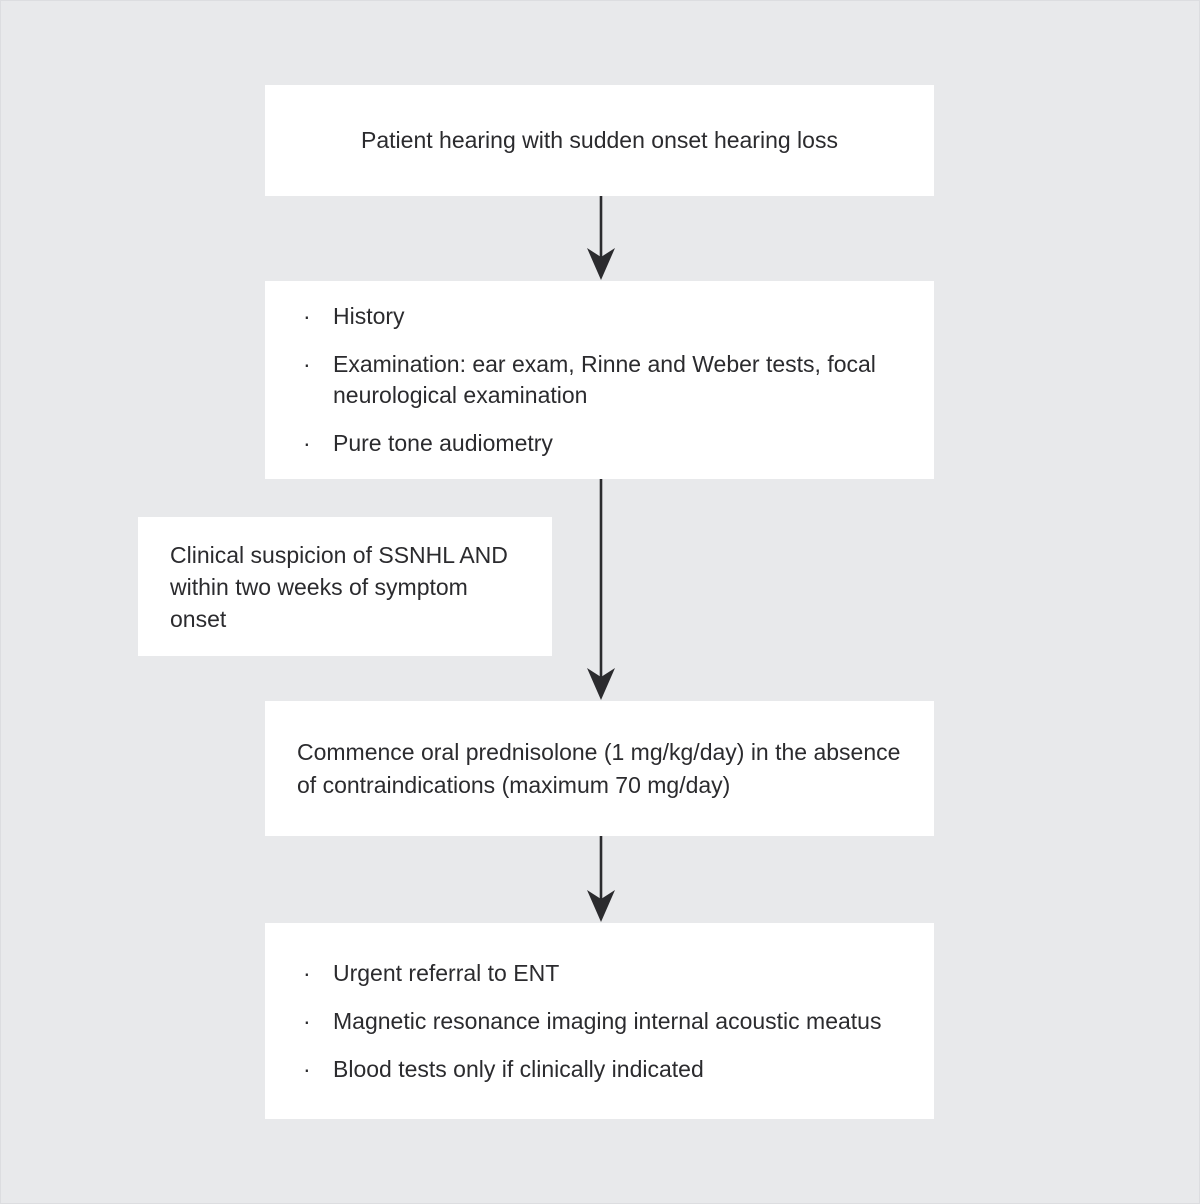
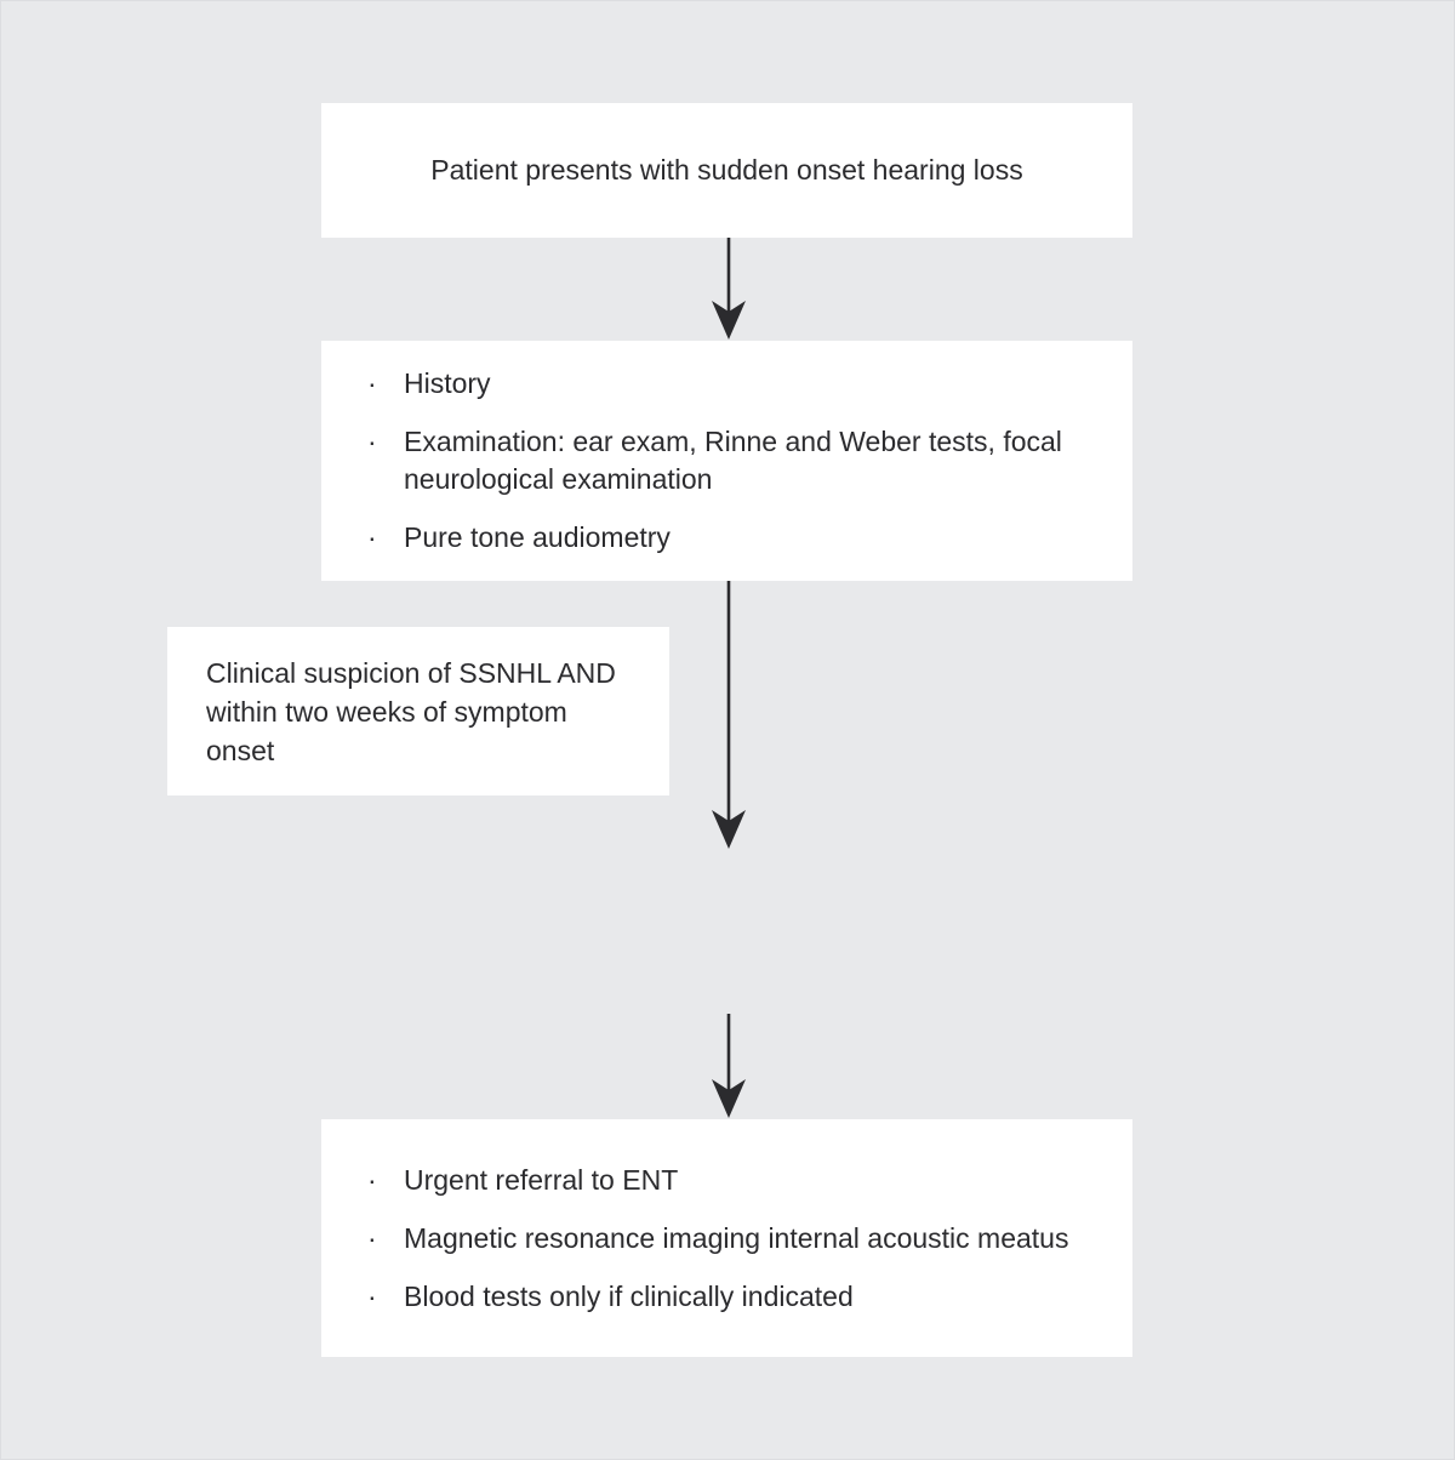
- Patient hearing with sudden onset hearing loss
+ Patient presents with sudden onset hearing loss
  ·
  History
  ·
  Examination: ear exam, Rinne and Weber tests, focal neurological examination
  ·
  Pure tone audiometry
  Clinical suspicion of SSNHL AND within two weeks of symptom onset
- Commence oral prednisolone (1 mg/kg/day) in the absence of contraindications (maximum 70 mg/day)
  ·
  Urgent referral to ENT
  ·
  Magnetic resonance imaging internal acoustic meatus
  ·
  Blood tests only if clinically indicated
